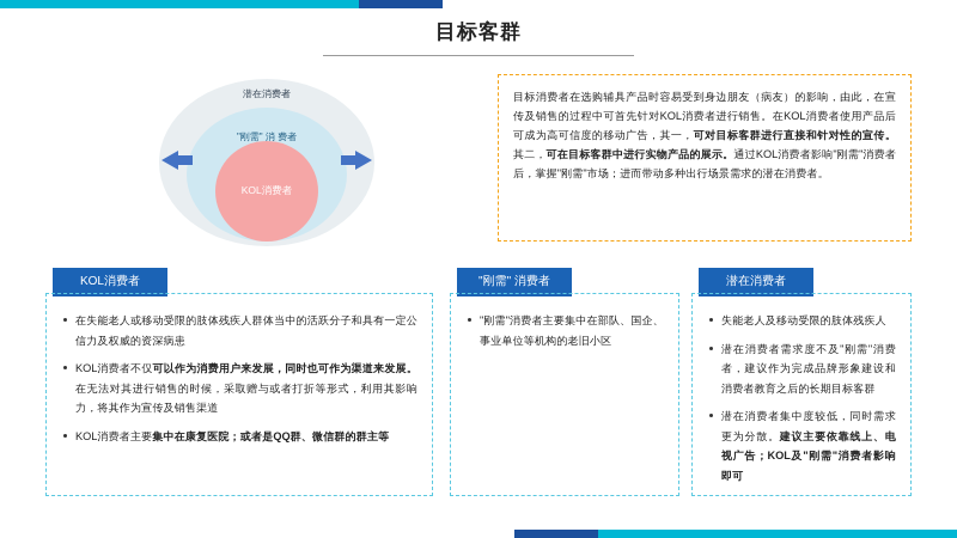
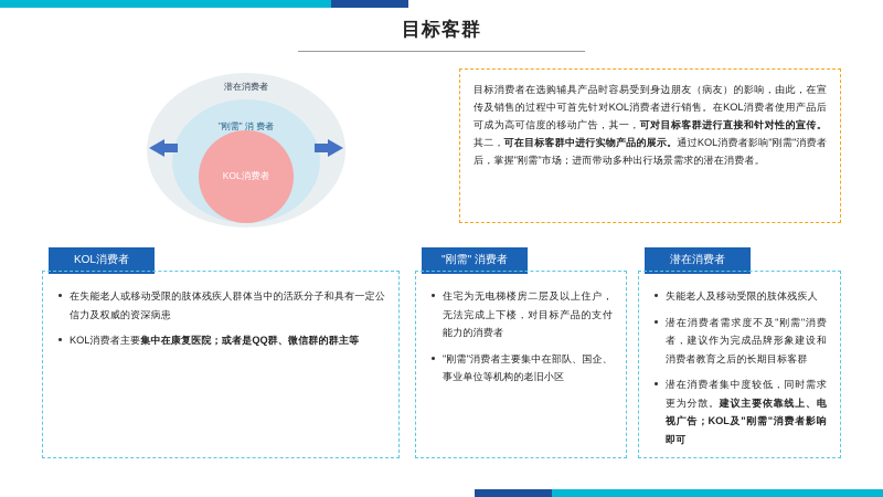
  目标客群
  潜在消费者
  "刚需" 消 费者
  KOL消费者
  目标消费者在选购辅具产品时容易受到身边朋友（病友）的影响，由此，在宣传及销售的过程中可首先针对KOL消费者进行销售。在KOL消费者使用产品后可成为高可信度的移动广告，其一，可对目标客群进行直接和针对性的宣传。其二，可在目标客群中进行实物产品的展示。通过KOL消费者影响"刚需"消费者后，掌握"刚需"市场；进而带动多种出行场景需求的潜在消费者。
  KOL消费者
  "刚需" 消费者
  潜在消费者
  在失能老人或移动受限的肢体残疾人群体当中的活跃分子和具有一定公信力及权威的资深病患
- KOL消费者不仅可以作为消费用户来发展，同时也可作为渠道来发展。在无法对其进行销售的时候，采取赠与或者打折等形式，利用其影响力，将其作为宣传及销售渠道
  KOL消费者主要集中在康复医院；或者是QQ群、微信群的群主等
+ 住宅为无电梯楼房二层及以上住户，无法完成上下楼，对目标产品的支付能力的消费者
  "刚需"消费者主要集中在部队、国企、事业单位等机构的老旧小区
  失能老人及移动受限的肢体残疾人
  潜在消费者需求度不及"刚需"消费者，建议作为完成品牌形象建设和消费者教育之后的长期目标客群
  潜在消费者集中度较低，同时需求更为分散。建议主要依靠线上、电视广告；KOL及"刚需"消费者影响即可
